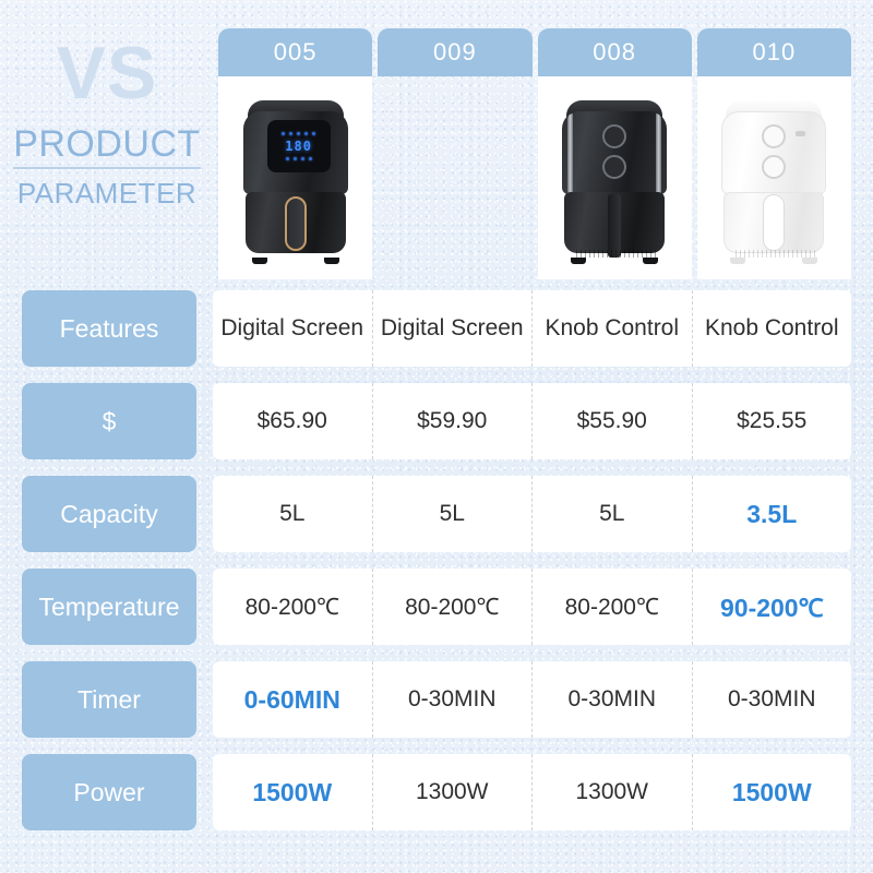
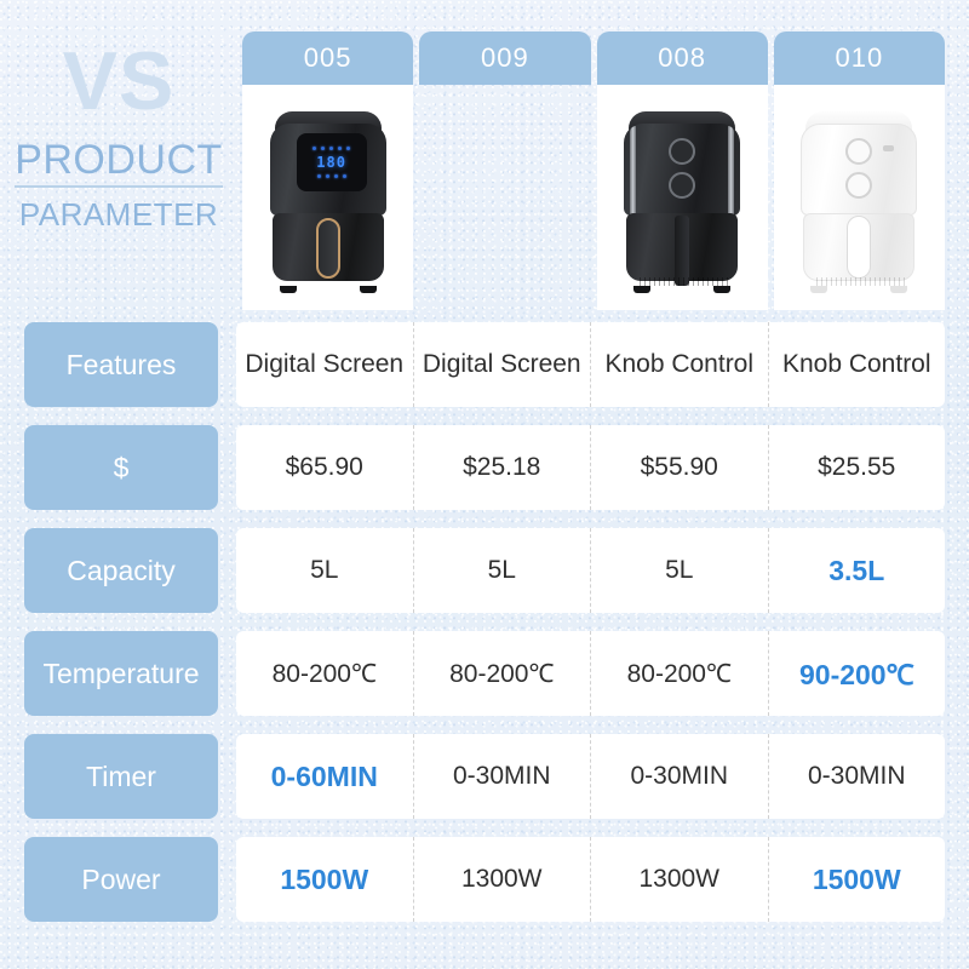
  VS
  PRODUCT
  PARAMETER
  005
  180
  009
  008
  010
  Features
  Digital Screen
  Digital Screen
  Knob Control
  Knob Control
  $
  $65.90
- $59.90
+ $25.18
  $55.90
  $25.55
  Capacity
  5L
  5L
  5L
  3.5L
  Temperature
  80-200℃
  80-200℃
  80-200℃
  90-200℃
  Timer
  0-60MIN
  0-30MIN
  0-30MIN
  0-30MIN
  Power
  1500W
  1300W
  1300W
  1500W
